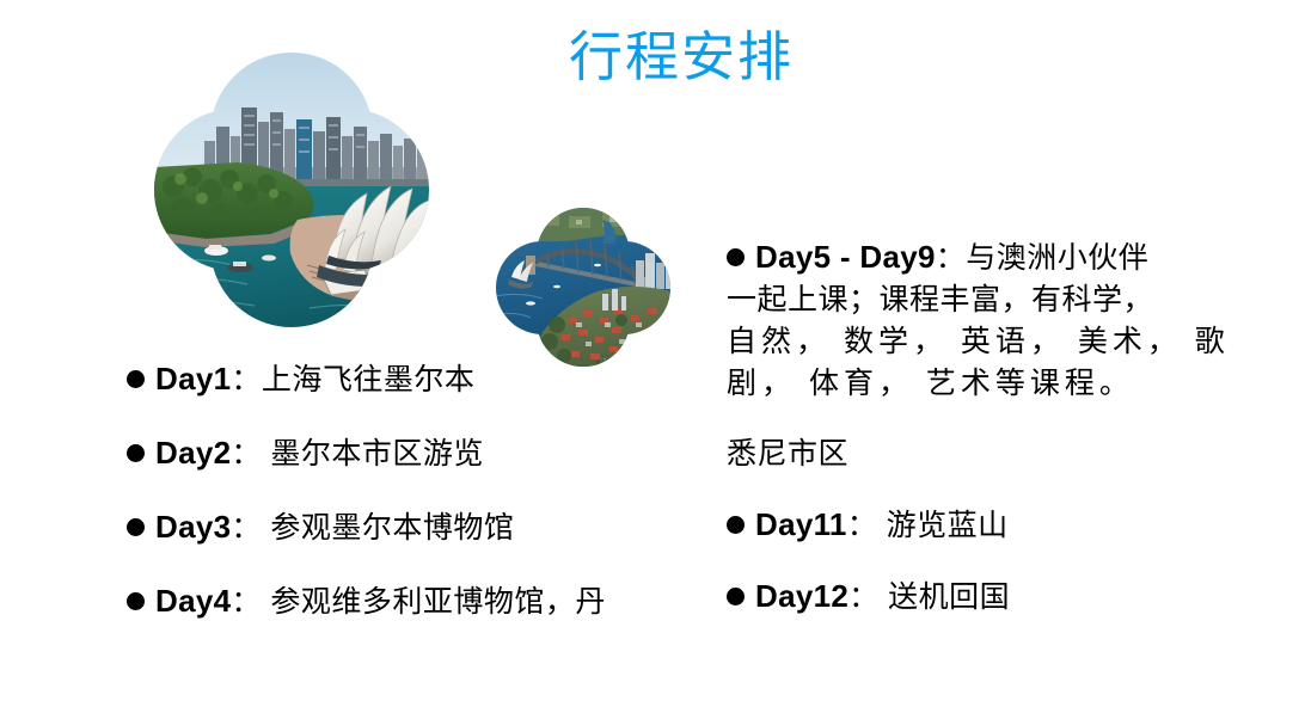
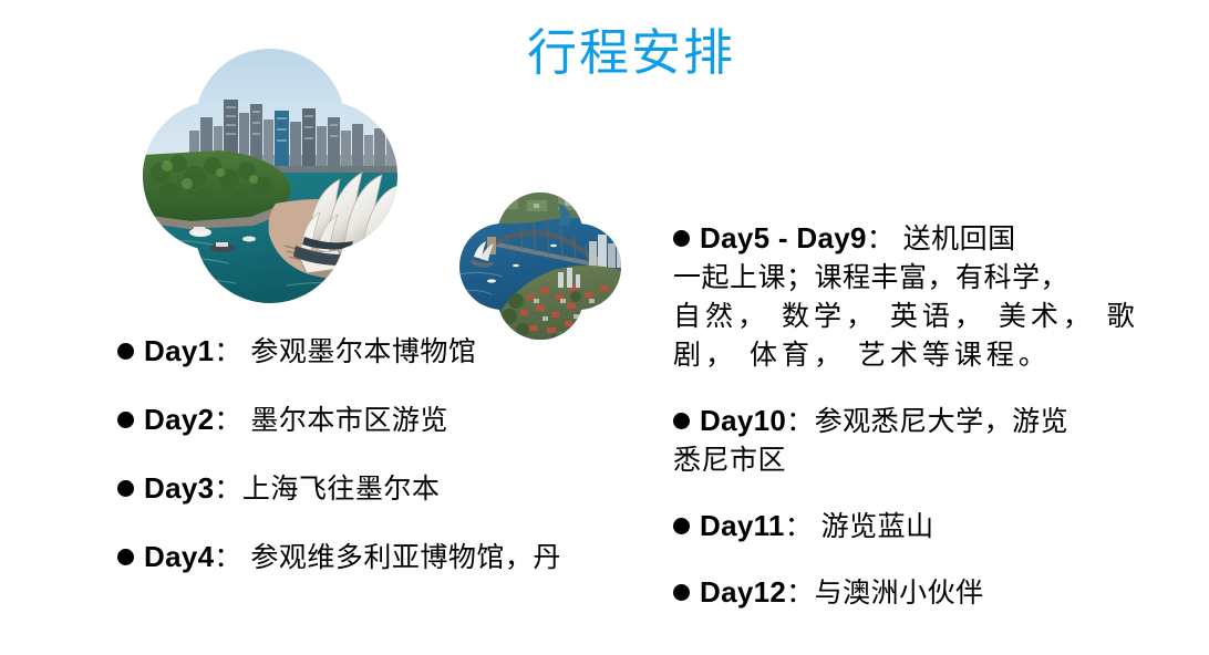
  行程安排
- Day1：上海飞往墨尔本
+ Day1： 参观墨尔本博物馆
  Day2： 墨尔本市区游览
- Day3： 参观墨尔本博物馆
+ Day3：上海飞往墨尔本
  Day4： 参观维多利亚博物馆，丹
- Day5 - Day9：与澳洲小伙伴
+ Day5 - Day9： 送机回国
  一起上课；课程丰富，有科学，
  自然， 数学， 英语， 美术， 歌
  剧， 体育， 艺术等课程。
+ Day10：参观悉尼大学，游览
  悉尼市区
  Day11： 游览蓝山
- Day12： 送机回国
+ Day12：与澳洲小伙伴
